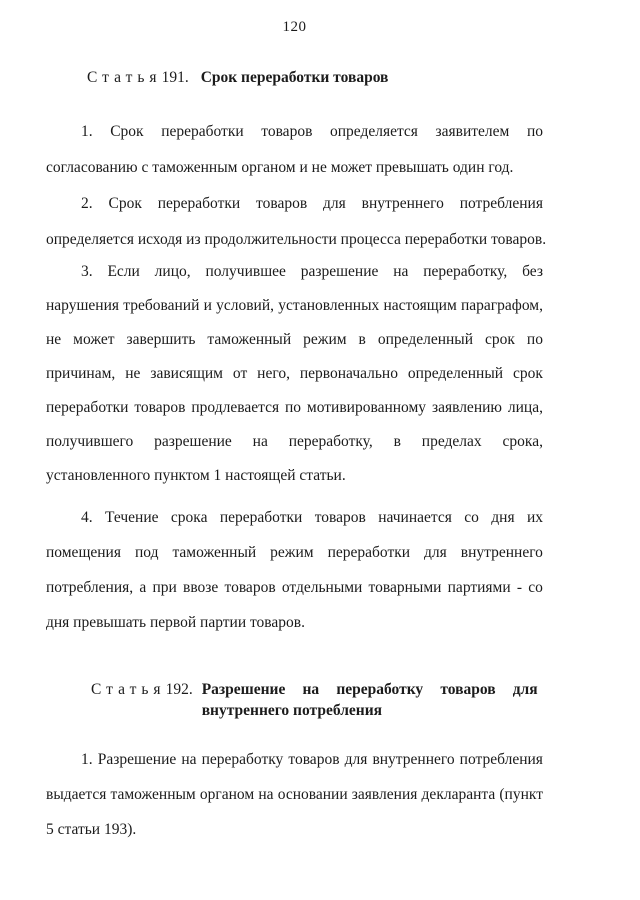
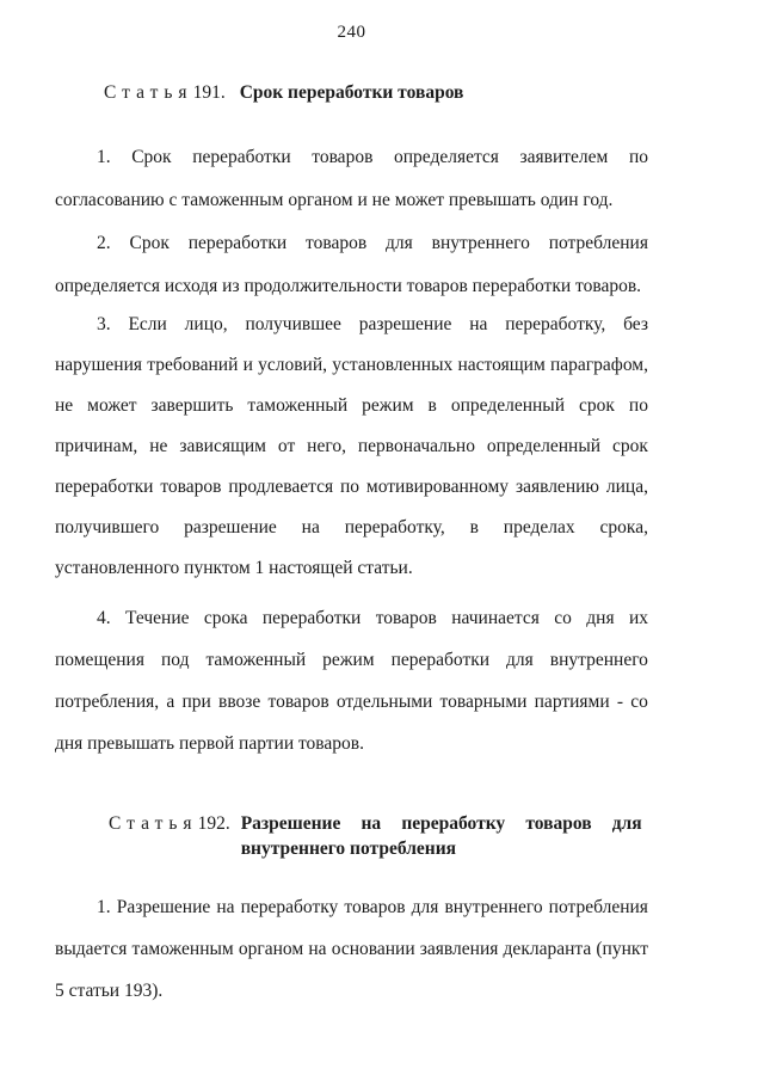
- 120
+ 240
  Статья191. Срок переработки товаров
  1.
  Срок
  переработки
  товаров
  определяется
  заявителем
  по
  согласованию с таможенным органом и не может превышать один год.
  2.
  Срок
  переработки
  товаров
  для
  внутреннего
  потребления
- определяется исходя из продолжительности процесса переработки товаров.
+ определяется исходя из продолжительности товаров переработки товаров.
  3.
  Если
  лицо,
  получившее
  разрешение
  на
  переработку,
  без
  нарушения
  требований
  и
  условий,
  установленных
  настоящим
  параграфом,
  не
  может
  завершить
  таможенный
  режим
  в
  определенный
  срок
  по
  причинам,
  не
  зависящим
  от
  него,
  первоначально
  определенный
  срок
  переработки
  товаров
  продлевается
  по
  мотивированному
  заявлению
  лица,
  получившего
  разрешение
  на
  переработку,
  в
  пределах
  срока,
  установленного пунктом 1 настоящей статьи.
  4.
  Течение
  срока
  переработки
  товаров
  начинается
  со
  дня
  их
  помещения
  под
  таможенный
  режим
  переработки
  для
  внутреннего
  потребления,
  а
  при
  ввозе
  товаров
  отдельными
  товарными
  партиями
  -
  со
  дня превышать первой партии товаров.
  Статья192.
  Разрешение
  на
  переработку
  товаров
  для
  внутреннего потребления
  1.
  Разрешение
  на
  переработку
  товаров
  для
  внутреннего
  потребления
  выдается
  таможенным
  органом
  на
  основании
  заявления
  декларанта
  (пункт
  5 статьи 193).
